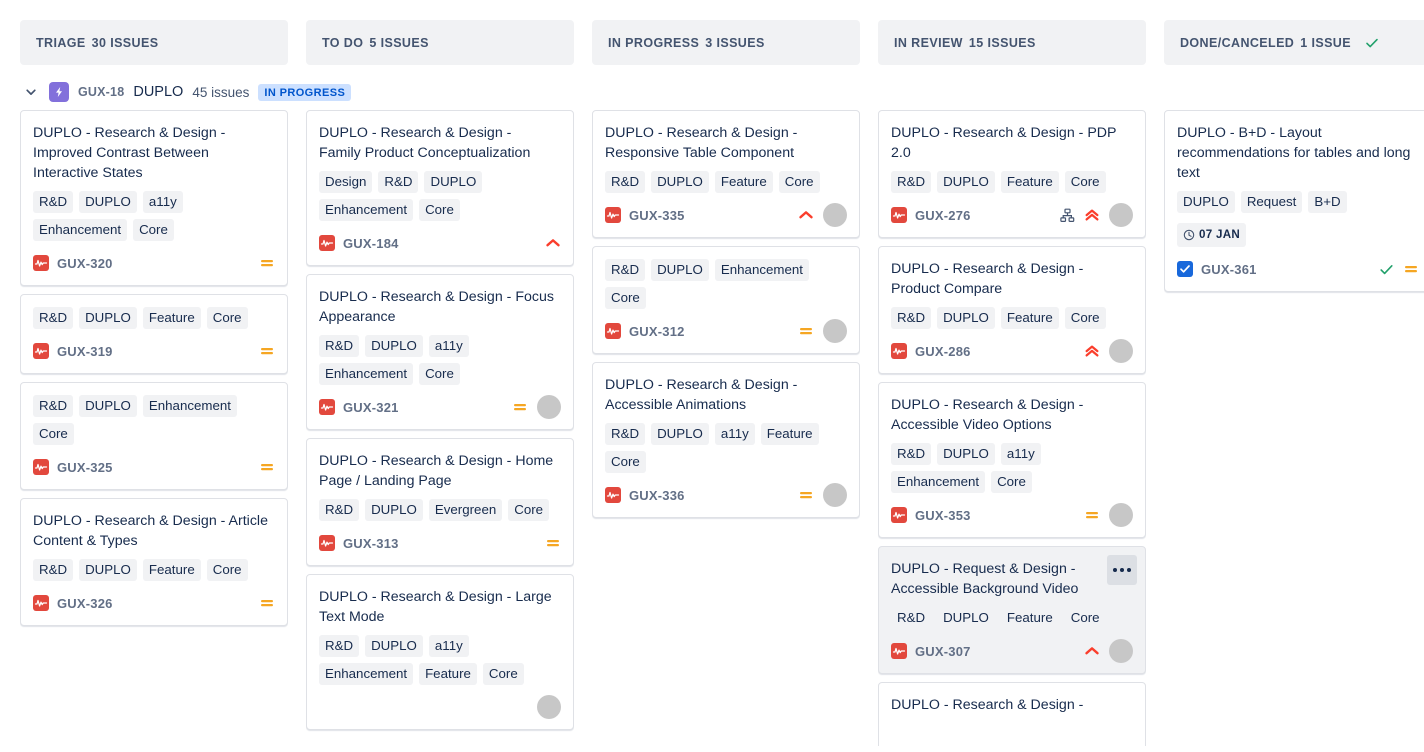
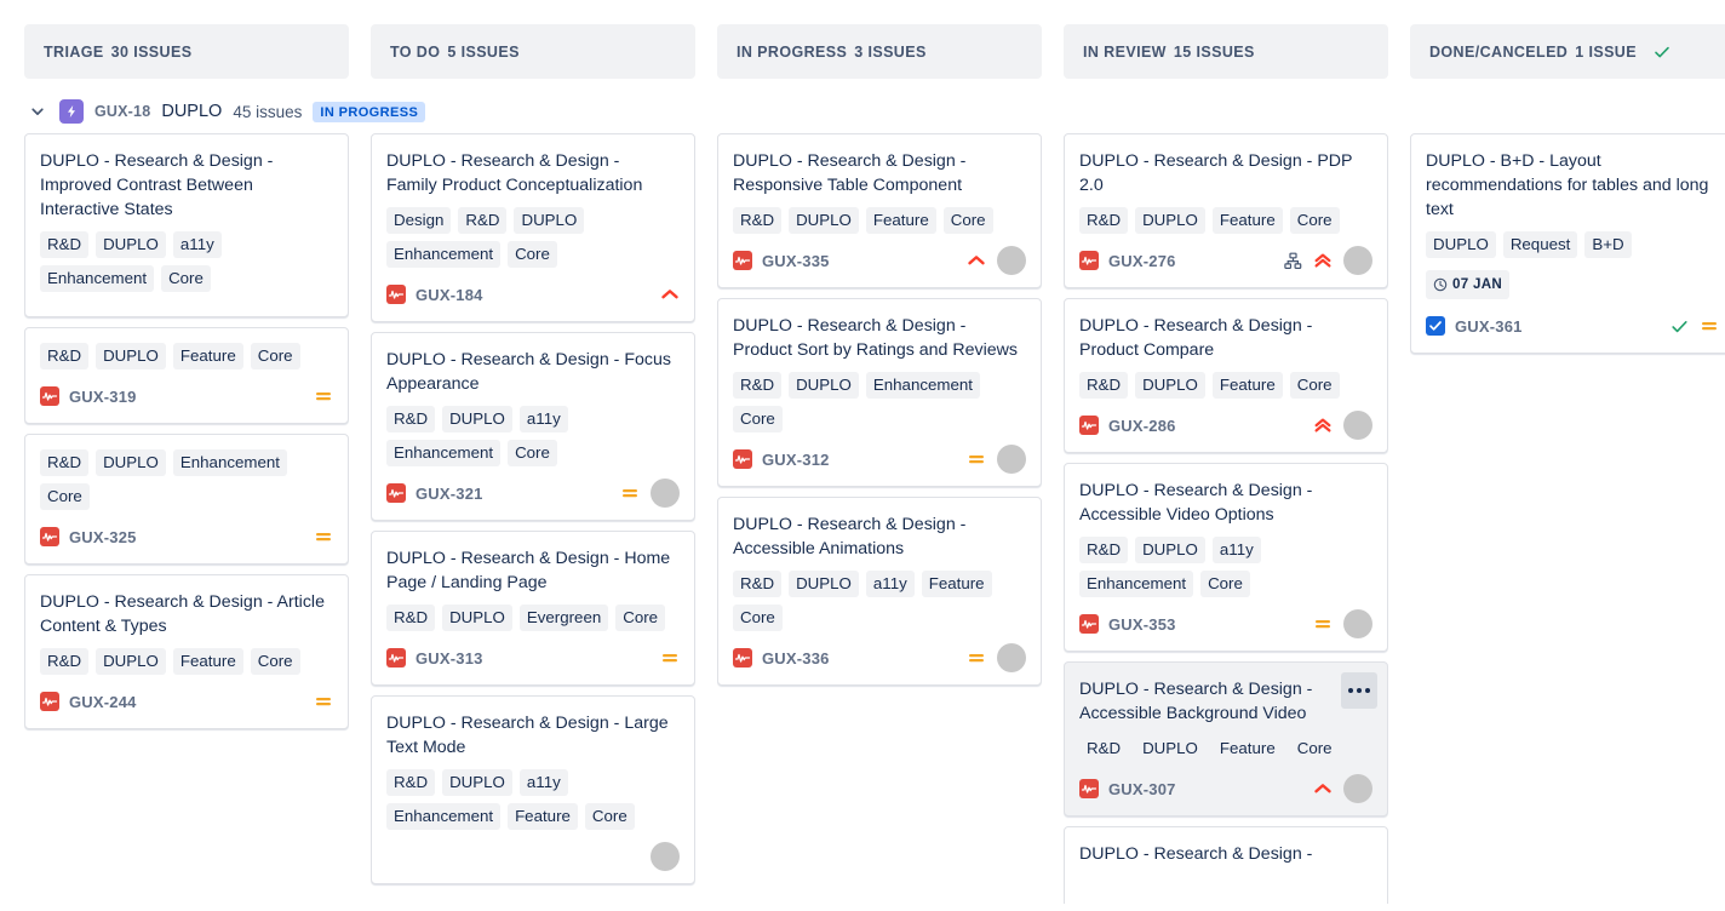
  TRIAGE
  30 ISSUES
  TO DO
  5 ISSUES
  IN PROGRESS
  3 ISSUES
  IN REVIEW
  15 ISSUES
  DONE/CANCELED
  1 ISSUE
  GUX-18
  DUPLO
  45 issues
  IN PROGRESS
  DUPLO - Research & Design - Improved Contrast Between Interactive States
  R&D
  DUPLO
  a11y
  Enhancement
  Core
- GUX-320
  R&D
  DUPLO
  Feature
  Core
  GUX-319
  R&D
  DUPLO
  Enhancement
  Core
  GUX-325
  DUPLO - Research & Design - Article Content & Types
  R&D
  DUPLO
  Feature
  Core
- GUX-326
+ GUX-244
  DUPLO - Research & Design - Family Product Conceptualization
  Design
  R&D
  DUPLO
  Enhancement
  Core
  GUX-184
  DUPLO - Research & Design - Focus Appearance
  R&D
  DUPLO
  a11y
  Enhancement
  Core
  GUX-321
  DUPLO - Research & Design - Home Page / Landing Page
  R&D
  DUPLO
  Evergreen
  Core
  GUX-313
  DUPLO - Research & Design - Large Text Mode
  R&D
  DUPLO
  a11y
  Enhancement
  Feature
  Core
  DUPLO - Research & Design - Responsive Table Component
  R&D
  DUPLO
  Feature
  Core
  GUX-335
+ DUPLO - Research & Design - Product Sort by Ratings and Reviews
  R&D
  DUPLO
  Enhancement
  Core
  GUX-312
  DUPLO - Research & Design - Accessible Animations
  R&D
  DUPLO
  a11y
  Feature
  Core
  GUX-336
  DUPLO - Research & Design - PDP 2.0
  R&D
  DUPLO
  Feature
  Core
  GUX-276
  DUPLO - Research & Design - Product Compare
  R&D
  DUPLO
  Feature
  Core
  GUX-286
  DUPLO - Research & Design - Accessible Video Options
  R&D
  DUPLO
  a11y
  Enhancement
  Core
  GUX-353
- DUPLO - Request & Design - Accessible Background Video
+ DUPLO - Research & Design - Accessible Background Video
  R&D
  DUPLO
  Feature
  Core
  GUX-307
  DUPLO - Research & Design -
  DUPLO - B+D - Layout recommendations for tables and long text
  DUPLO
  Request
  B+D
  07 JAN
  GUX-361
